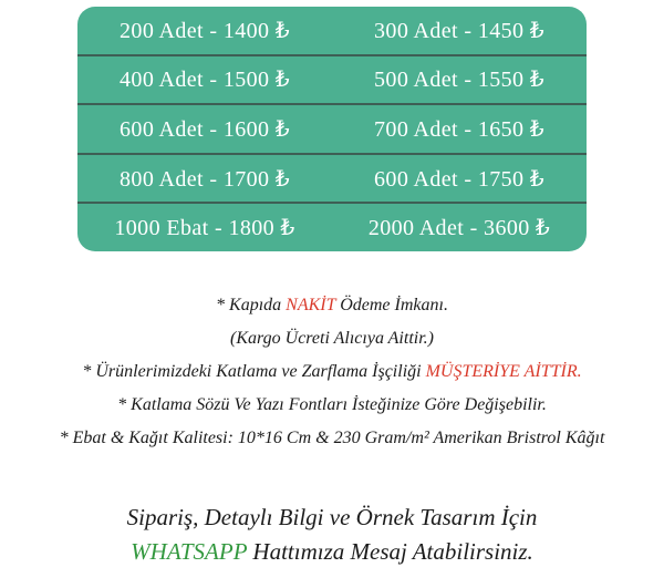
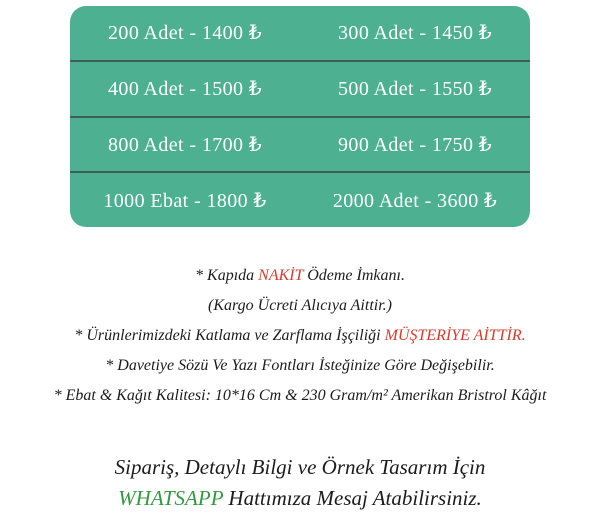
  200 Adet - 1400 ₺
  300 Adet - 1450 ₺
  400 Adet - 1500 ₺
  500 Adet - 1550 ₺
- 600 Adet - 1600 ₺
- 700 Adet - 1650 ₺
  800 Adet - 1700 ₺
- 600 Adet - 1750 ₺
+ 900 Adet - 1750 ₺
  1000 Ebat - 1800 ₺
  2000 Adet - 3600 ₺
  * Kapıda NAKİT Ödeme İmkanı.
  (Kargo Ücreti Alıcıya Aittir.)
  * Ürünlerimizdeki Katlama ve Zarflama İşçiliği MÜŞTERİYE AİTTİR.
- * Katlama Sözü Ve Yazı Fontları İsteğinize Göre Değişebilir.
+ * Davetiye Sözü Ve Yazı Fontları İsteğinize Göre Değişebilir.
  * Ebat & Kağıt Kalitesi: 10*16 Cm & 230 Gram/m² Amerikan Bristrol Kâğıt
  Sipariş, Detaylı Bilgi ve Örnek Tasarım İçin
  WHATSAPP Hattımıza Mesaj Atabilirsiniz.
